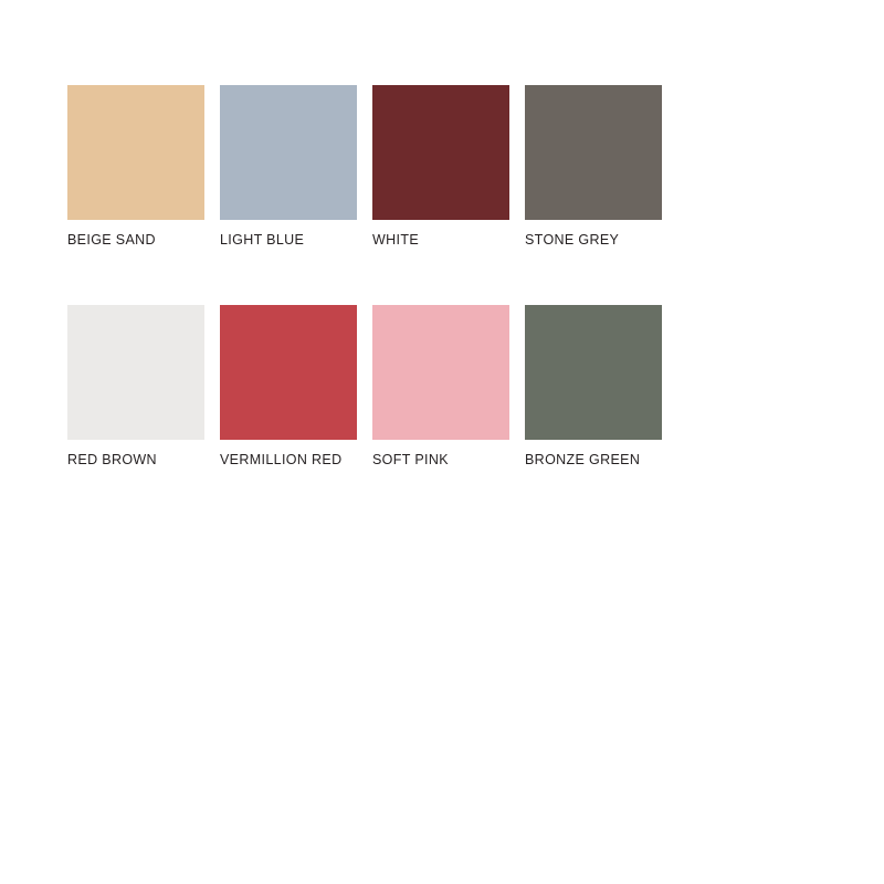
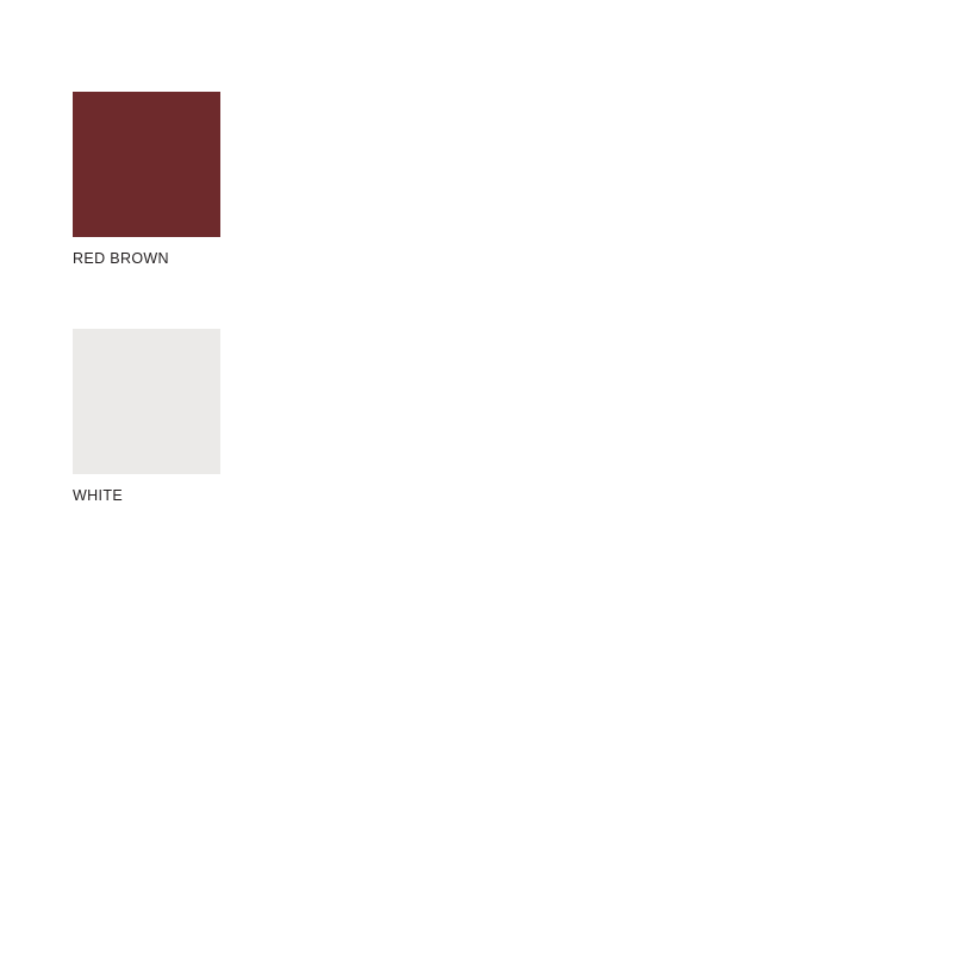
- BEIGE SAND
- LIGHT BLUE
- WHITE
+ RED BROWN
- STONE GREY
- RED BROWN
+ WHITE
- VERMILLION RED
- SOFT PINK
- BRONZE GREEN
